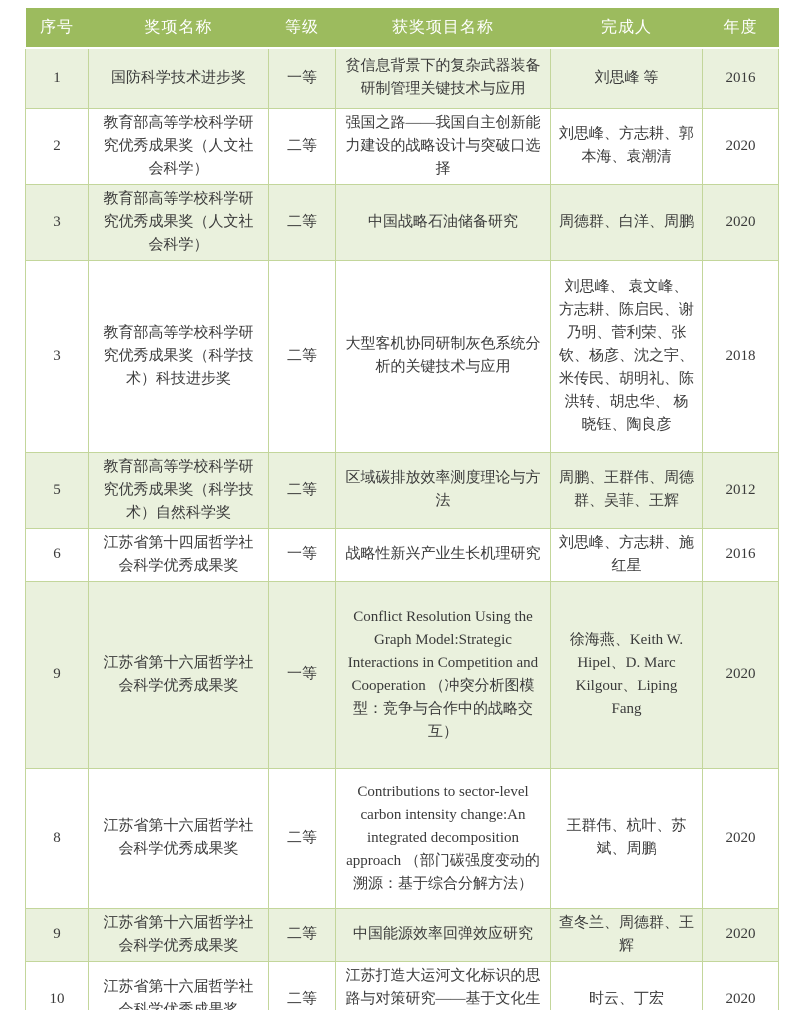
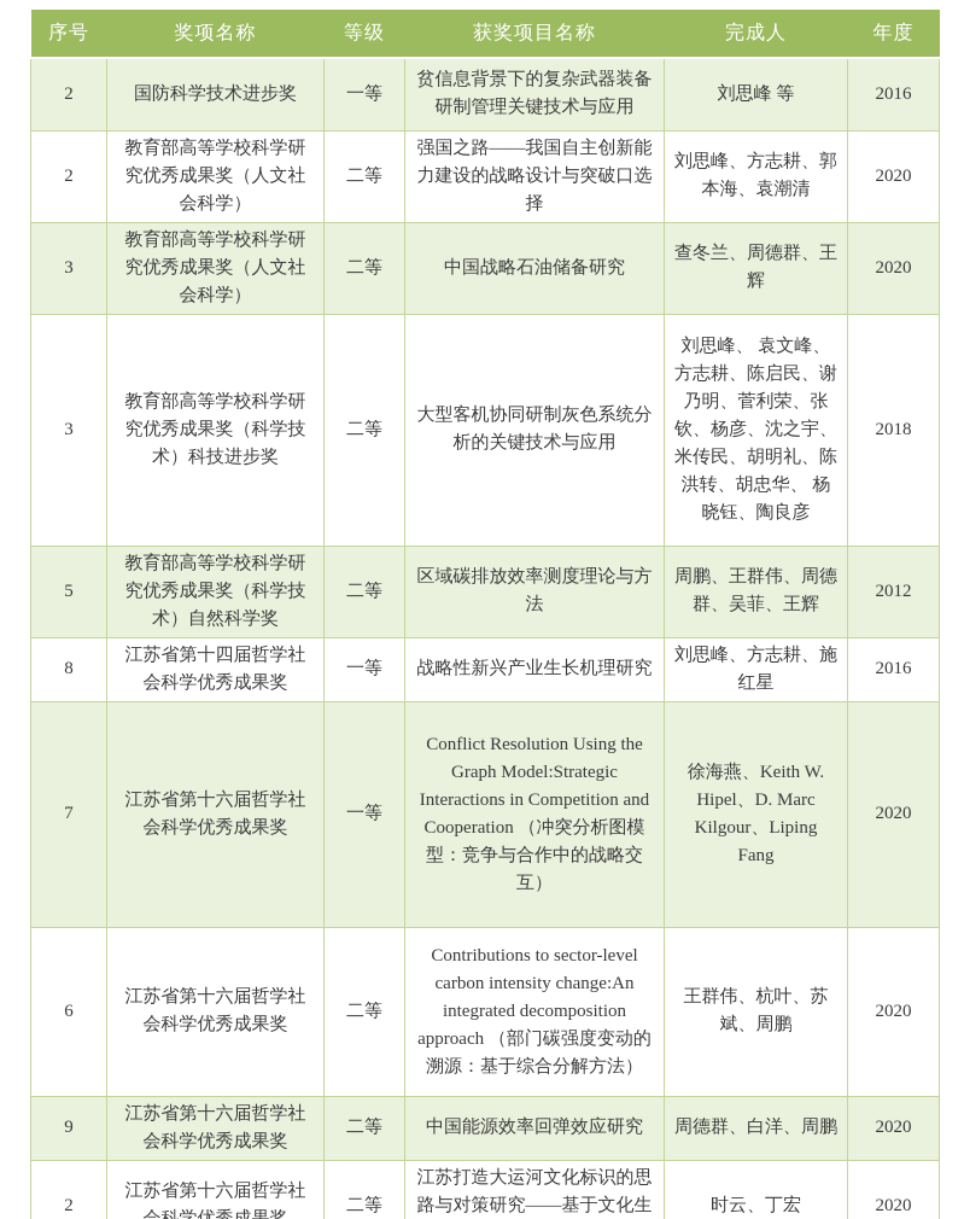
  序号	奖项名称	等级	获奖项目名称	完成人	年度
- 1	国防科学技术进步奖	一等	贫信息背景下的复杂武器装备研制管理关键技术与应用	刘思峰 等	2016
+ 2	国防科学技术进步奖	一等	贫信息背景下的复杂武器装备研制管理关键技术与应用	刘思峰 等	2016
  2	教育部高等学校科学研究优秀成果奖（人文社会科学）	二等	强国之路——我国自主创新能力建设的战略设计与突破口选择	刘思峰、方志耕、郭本海、袁潮清	2020
- 3	教育部高等学校科学研究优秀成果奖（人文社会科学）	二等	中国战略石油储备研究	周德群、白洋、周鹏	2020
+ 3	教育部高等学校科学研究优秀成果奖（人文社会科学）	二等	中国战略石油储备研究	查冬兰、周德群、王辉	2020
  3	教育部高等学校科学研究优秀成果奖（科学技术）科技进步奖	二等	大型客机协同研制灰色系统分析的关键技术与应用	刘思峰、 袁文峰、方志耕、陈启民、谢乃明、菅利荣、张钦、杨彦、沈之宇、米传民、胡明礼、陈洪转、胡忠华、 杨晓钰、陶良彦	2018
  5	教育部高等学校科学研究优秀成果奖（科学技术）自然科学奖	二等	区域碳排放效率测度理论与方法	周鹏、王群伟、周德群、吴菲、王辉	2012
- 6	江苏省第十四届哲学社会科学优秀成果奖	一等	战略性新兴产业生长机理研究	刘思峰、方志耕、施红星	2016
+ 8	江苏省第十四届哲学社会科学优秀成果奖	一等	战略性新兴产业生长机理研究	刘思峰、方志耕、施红星	2016
- 9	江苏省第十六届哲学社会科学优秀成果奖	一等	Conflict Resolution Using the Graph Model:Strategic Interactions in Competition and Cooperation （冲突分析图模型：竞争与合作中的战略交互）	徐海燕、Keith W. Hipel、D. Marc Kilgour、Liping Fang	2020
+ 7	江苏省第十六届哲学社会科学优秀成果奖	一等	Conflict Resolution Using the Graph Model:Strategic Interactions in Competition and Cooperation （冲突分析图模型：竞争与合作中的战略交互）	徐海燕、Keith W. Hipel、D. Marc Kilgour、Liping Fang	2020
- 8	江苏省第十六届哲学社会科学优秀成果奖	二等	Contributions to sector-level carbon intensity change:An integrated decomposition approach （部门碳强度变动的溯源：基于综合分解方法）	王群伟、杭叶、苏斌、周鹏	2020
+ 6	江苏省第十六届哲学社会科学优秀成果奖	二等	Contributions to sector-level carbon intensity change:An integrated decomposition approach （部门碳强度变动的溯源：基于综合分解方法）	王群伟、杭叶、苏斌、周鹏	2020
- 9	江苏省第十六届哲学社会科学优秀成果奖	二等	中国能源效率回弹效应研究	查冬兰、周德群、王辉	2020
+ 9	江苏省第十六届哲学社会科学优秀成果奖	二等	中国能源效率回弹效应研究	周德群、白洋、周鹏	2020
- 10	江苏省第十六届哲学社	二等	江苏打造大运河文化标识的思路与对策研究——基于文化生	时云、丁宏	2020
+ 2	江苏省第十六届哲学社	二等	江苏打造大运河文化标识的思路与对策研究——基于文化生	时云、丁宏	2020
